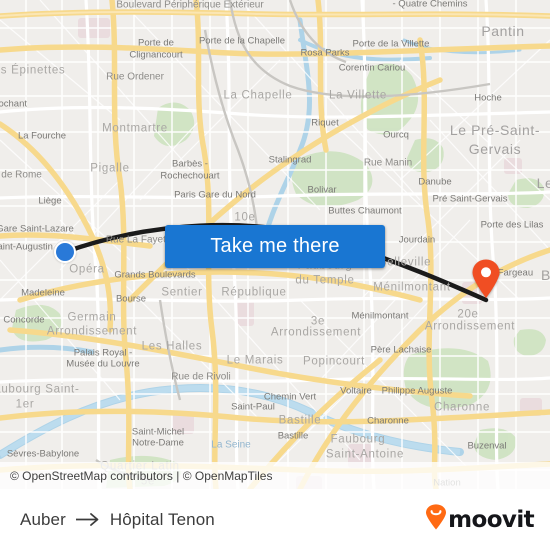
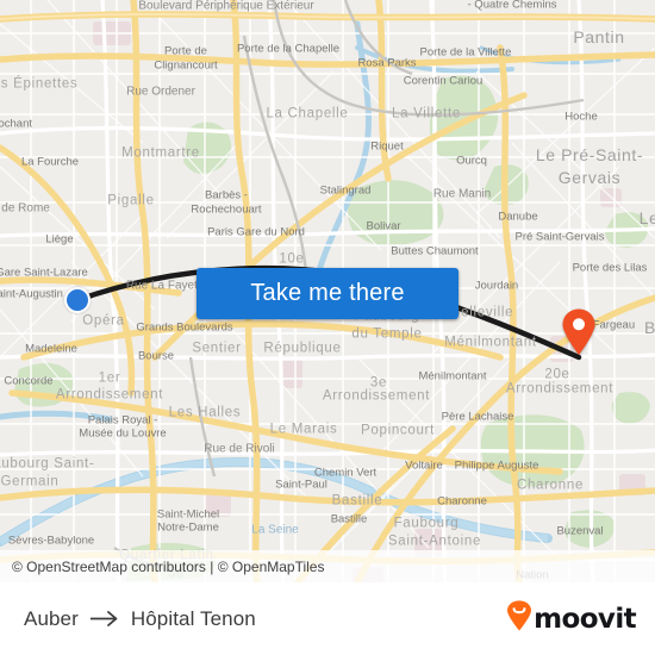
  Boulevard Périphérique Extérieur
  - Quatre Chemins
  Pantin
  Porte de
  Clignancourt
  Porte de la Chapelle
  Porte de la Villette
  Rosa Parks
  Corentin Cariou
  s Épinettes
  Rue Ordener
  ochant
  La Chapelle
  La Villette
  Hoche
  Riquet
  Ourcq
  Montmartre
  La Fourche
  Le Pré-Saint-
  Gervais
  Pigalle
  Barbès -
  Rochechouart
  Stalingrad
  Rue Manin
  Liège
  Paris Gare du Nord
  Bolivar
  Danube
  Pré Saint-Gervais
  Le
  10e
  Buttes Chaumont
  are Saint-Lazare
  Rue La Faye
  Porte des Lilas
  aint-Augustin
  Jourdain
  Opéra
  Grands Boulevards
  du Temple
  elleville
  Ménilmontant
  Madeleine
  Bourse
  Sentier
  République
  B
  Concorde
- Germain
+ 1er
  Arrondissement
  3e
  Arrondissement
  Ménilmontant
  20e
  Arrondissement
  Les Halles
  Le Marais
  Père Lachaise
  Palais Royal -
  Musée du Louvre
  Popincourt
  Rue de Rivoli
  Voltaire
  Philippe Auguste
  Charonne
  ubourg Saint-
- 1er
+ Germain
  Chemin Vert
  Saint-Paul
  Charonne
  Saint-Michel
  Notre-Dame
  La Seine
  Bastille
  Bastille
  Faubourg
  Saint-Antoine
  Buzenval
  Sèvres-Babylone
  Quartier Latin
  Nation
  5e
  Take me there
  © OpenStreetMap contributors | © OpenMapTiles
  Auber
  Hôpital Tenon
  moovit
